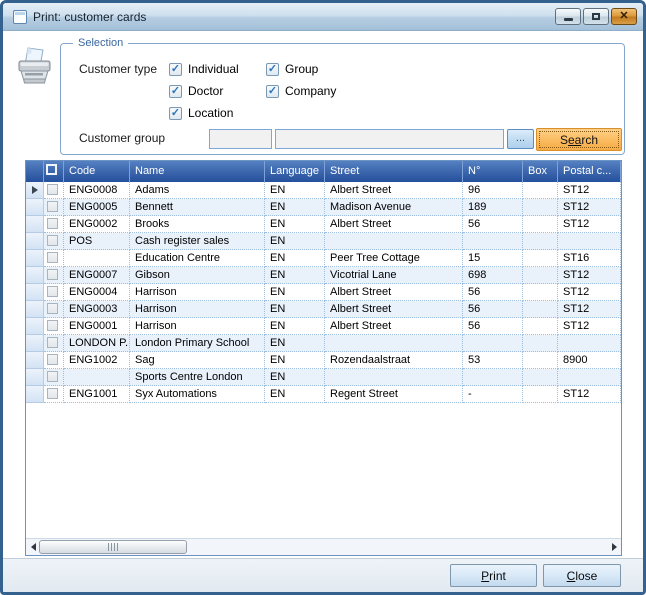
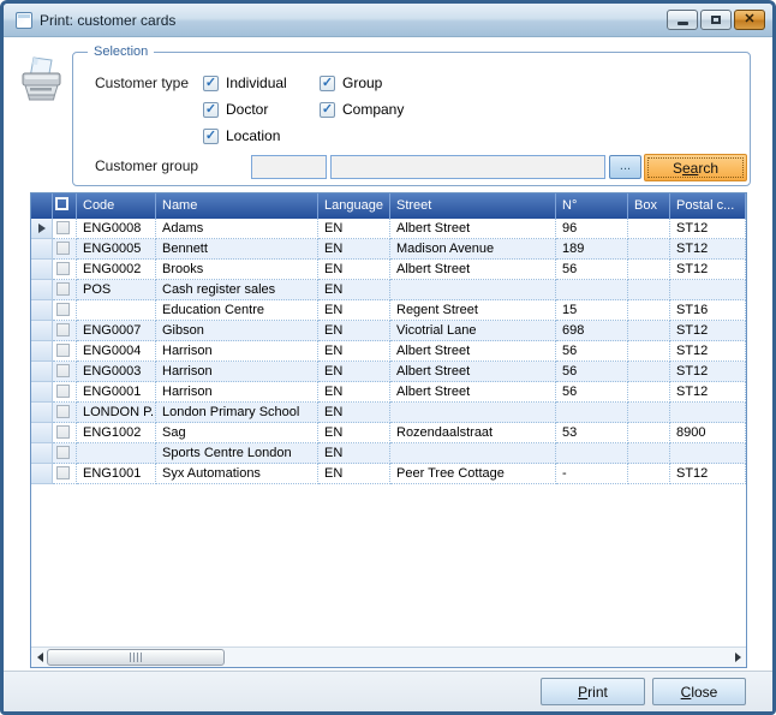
  Print: customer cards
  ✕
  Selection
  Customer type
  ✓
  Individual
  ✓
  Group
  ✓
  Doctor
  ✓
  Company
  ✓
  Location
  Customer group
  ...
  Search
  Code
  Name
  Language
  Street
  N°
  Box
  Postal c...
  ENG0008
  Adams
  EN
  Albert Street
  96
  ST12
  ENG0005
  Bennett
  EN
  Madison Avenue
  189
  ST12
  ENG0002
  Brooks
  EN
  Albert Street
  56
  ST12
  POS
  Cash register sales
  EN
  Education Centre
  EN
- Peer Tree Cottage
+ Regent Street
  15
  ST16
  ENG0007
  Gibson
  EN
  Vicotrial Lane
  698
  ST12
  ENG0004
  Harrison
  EN
  Albert Street
  56
  ST12
  ENG0003
  Harrison
  EN
  Albert Street
  56
  ST12
  ENG0001
  Harrison
  EN
  Albert Street
  56
  ST12
  LONDON P..
  London Primary School
  EN
  ENG1002
  Sag
  EN
  Rozendaalstraat
  53
  8900
  Sports Centre London
  EN
  ENG1001
  Syx Automations
  EN
- Regent Street
+ Peer Tree Cottage
  -
  ST12
  Print
  Close
